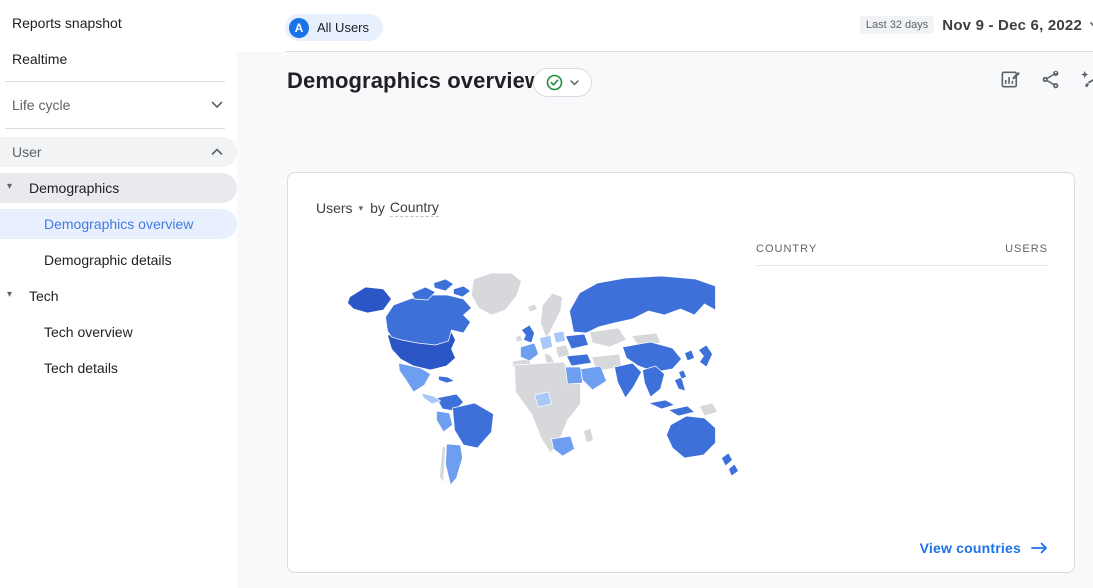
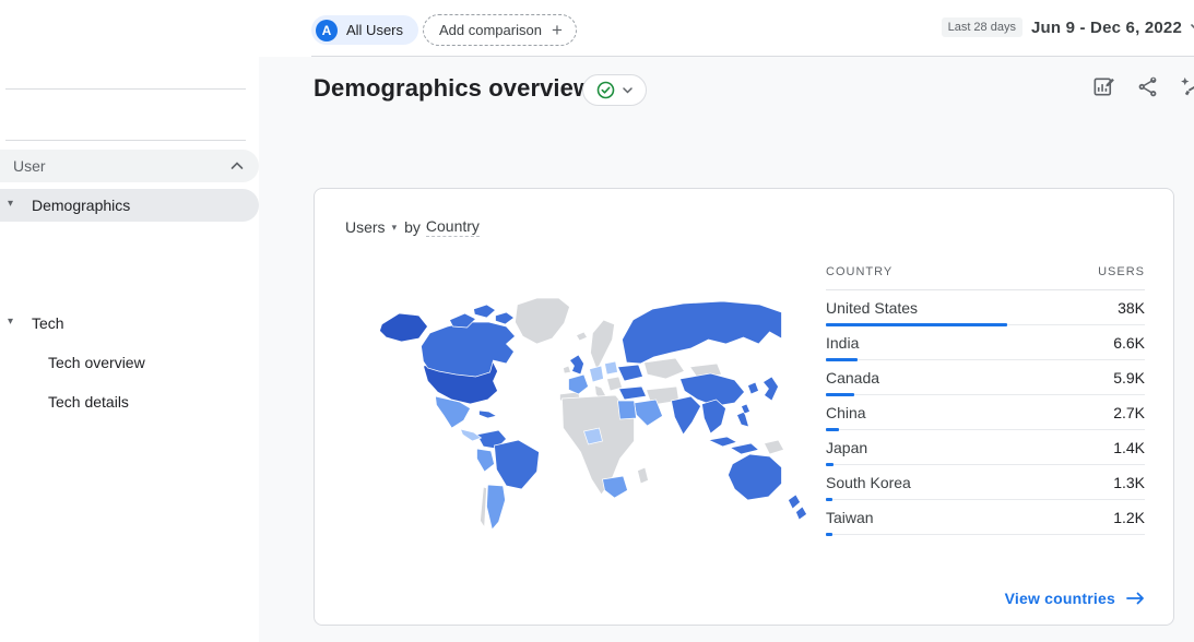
- Reports snapshot
- Realtime
- Life cycle
  User
  ▾
  Demographics
- Demographics overview
- Demographic details
  ▾
  Tech
  Tech overview
  Tech details
  A
  All Users
+ Add comparison
+ +
- Last 32 days
+ Last 28 days
- Nov 9 - Dec 6, 2022
+ Jun 9 - Dec 6, 2022
  Demographics overvie
  Users
  ▾
  by
  Country
  COUNTRY
  USERS
+ United States
+ 38K
+ India
+ 6.6K
+ Canada
+ 5.9K
+ China
+ 2.7K
+ Japan
+ 1.4K
+ South Korea
+ 1.3K
+ Taiwan
+ 1.2K
  View countries
